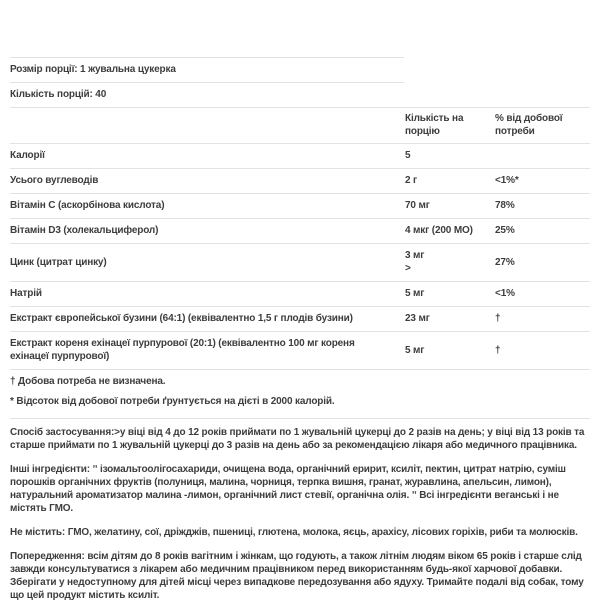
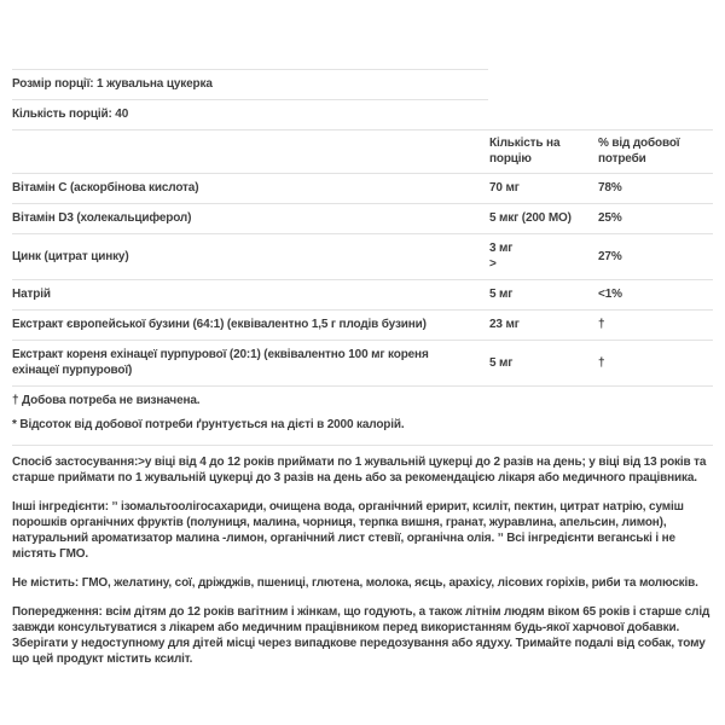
  Розмір порції: 1 жувальна цукерка
  Кількість порцій: 40
  Кількість на порцію
  % від добової потреби
- Калорії
- 5
- Усього вуглеводів
- 2 г
- <1%*
  Вітамін C (аскорбінова кислота)
  70 мг
  78%
  Вітамін D3 (холекальциферол)
- 4 мкг (200 МО)
+ 5 мкг (200 МО)
  25%
  Цинк (цитрат цинку)
  3 мг
  >
  27%
  Натрій
  5 мг
  <1%
  Екстракт європейської бузини (64:1) (еквівалентно 1,5 г плодів бузини)
  23 мг
  †
  Екстракт кореня ехінацеї пурпурової (20:1) (еквівалентно 100 мг кореня ехінацеї пурпурової)
  5 мг
  †
  † Добова потреба не визначена.
  * Відсоток від добової потреби ґрунтується на дієті в 2000 калорій.
  Спосіб застосування:>у віці від 4 до 12 років приймати по 1 жувальній цукерці до 2 разів на день; у віці від 13 років та старше приймати по 1 жувальній цукерці до 3 разів на день або за рекомендацією лікаря або медичного працівника.
  Інші інгредієнти: ˮ ізомальтоолігосахариди, очищена вода, органічний еририт, ксиліт, пектин, цитрат натрію, суміш порошків органічних фруктів (полуниця, малина, чорниця, терпка вишня, гранат, журавлина, апельсин, лимон), натуральний ароматизатор малина -лимон, органічний лист стевії, органічна олія. ˮ Всі інгредієнти веганські і не містять ГМО.
  Не містить: ГМО, желатину, сої, дріжджів, пшениці, глютена, молока, яєць, арахісу, лісових горіхів, риби та молюсків.
- Попередження: всім дітям до 8 років вагітним і жінкам, що годують, а також літнім людям віком 65 років і старше слід завжди консультуватися з лікарем або медичним працівником перед використанням будь-якої харчової добавки. Зберігати у недоступному для дітей місці через випадкове передозування або ядуху. Тримайте подалі від собак, тому що цей продукт містить ксиліт.
+ Попередження: всім дітям до 12 років вагітним і жінкам, що годують, а також літнім людям віком 65 років і старше слід завжди консультуватися з лікарем або медичним працівником перед використанням будь-якої харчової добавки. Зберігати у недоступному для дітей місці через випадкове передозування або ядуху. Тримайте подалі від собак, тому що цей продукт містить ксиліт.
